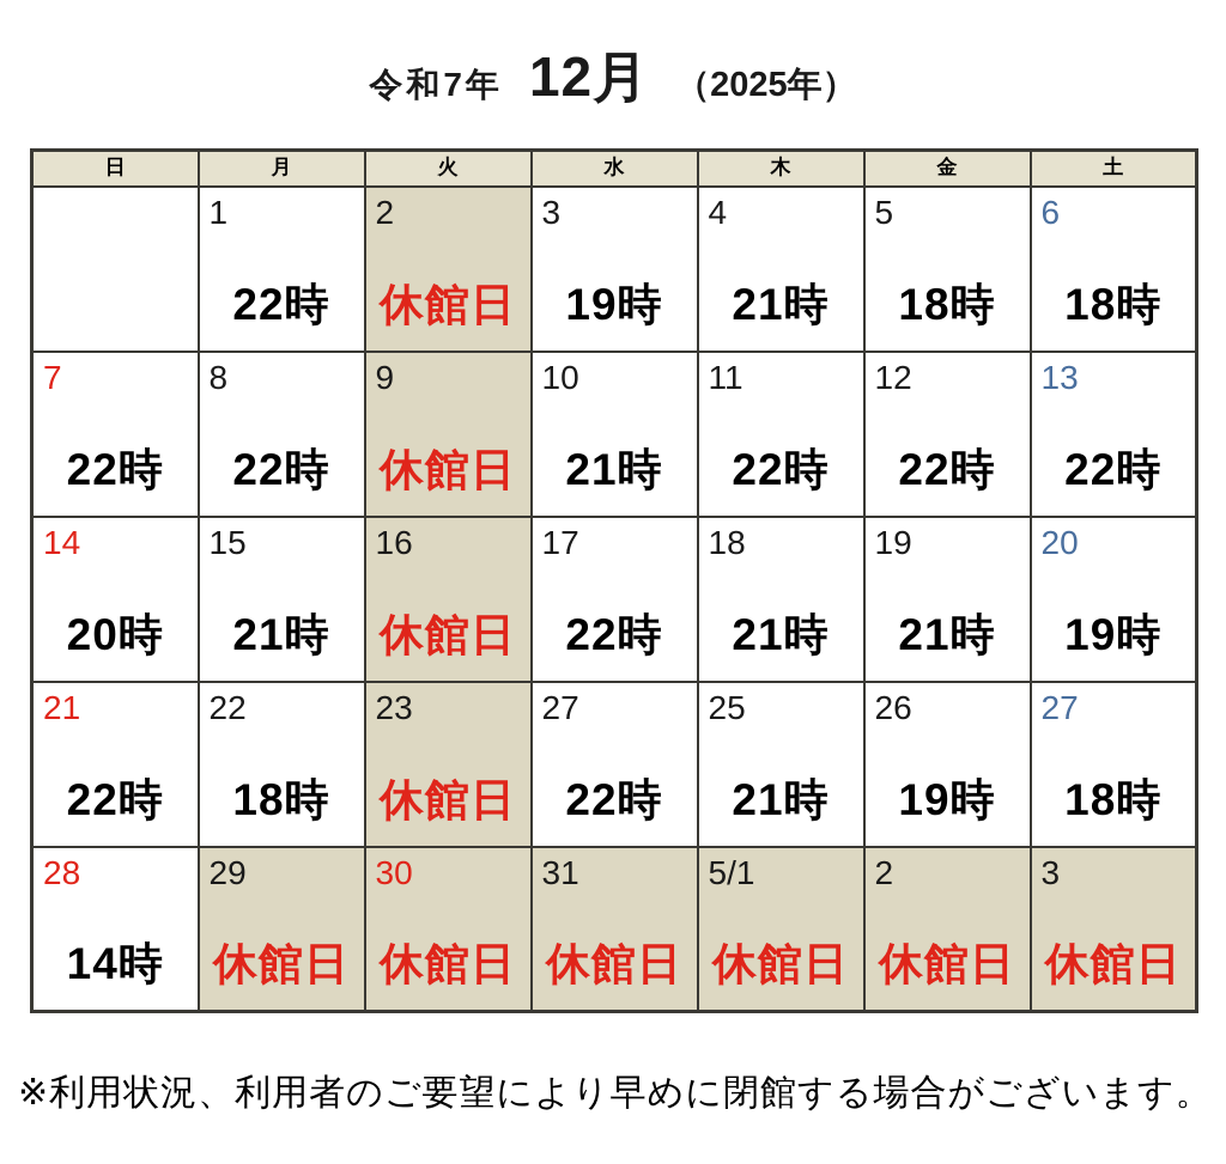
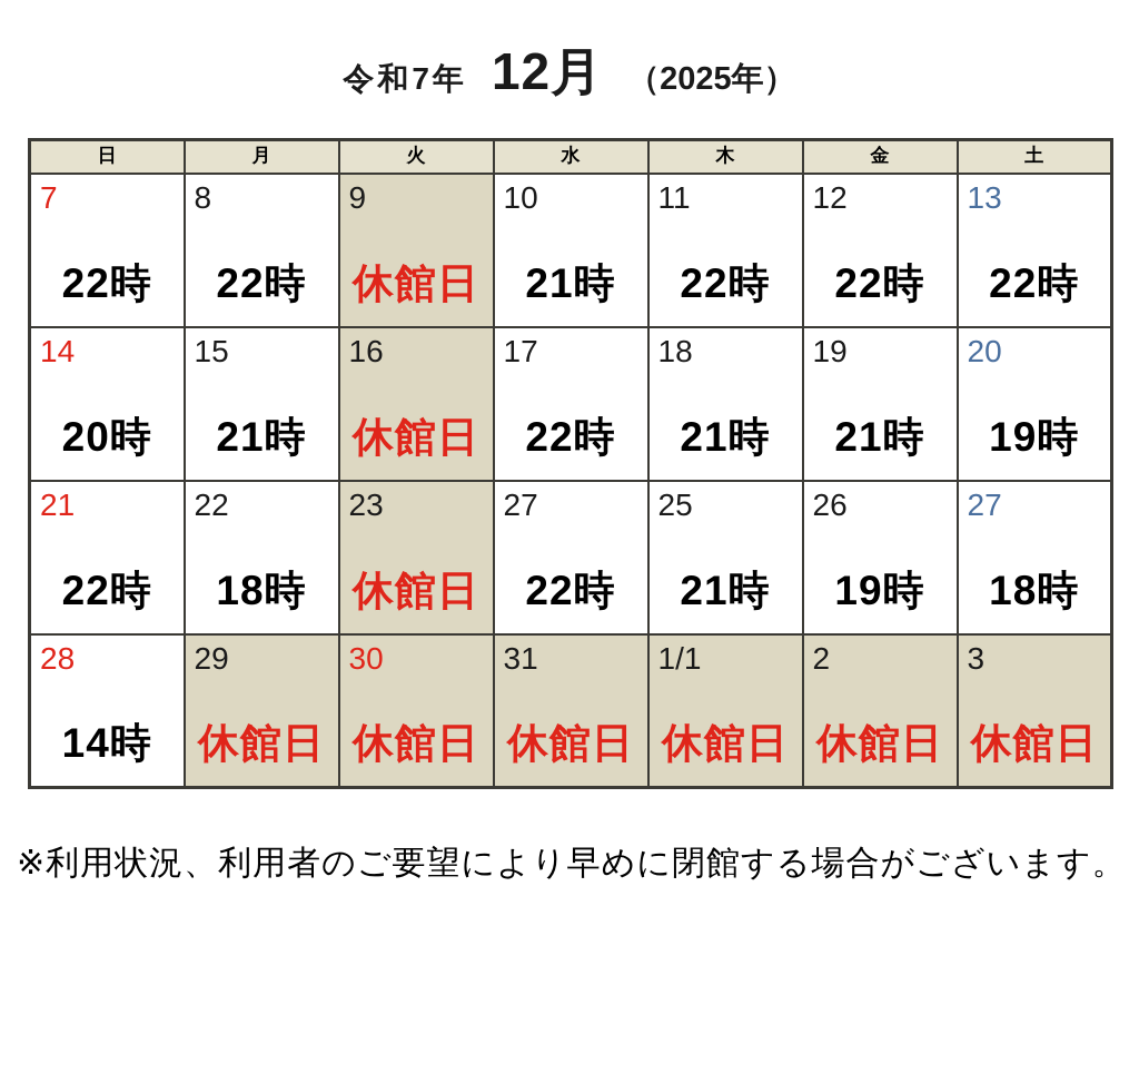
  令和7年
  12月
  （2025年）
  日	月	火	水	木	金	土
- 	122時	2休館日	319時	421時	518時	618時
  722時	822時	9休館日	1021時	1122時	1222時	1322時
  1420時	1521時	16休館日	1722時	1821時	1921時	2019時
  2122時	2218時	23休館日	2722時	2521時	2619時	2718時
- 2814時	29休館日	30休館日	31休館日	5/1休館日	2休館日	3休館日
+ 2814時	29休館日	30休館日	31休館日	1/1休館日	2休館日	3休館日
  ※利用状況、利用者のご要望により早めに閉館する場合がございます。
